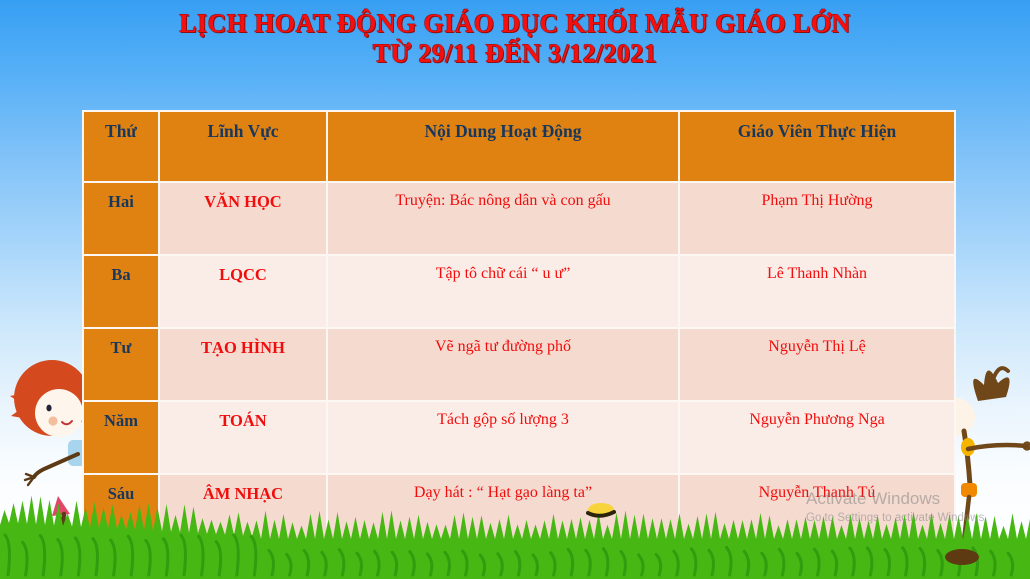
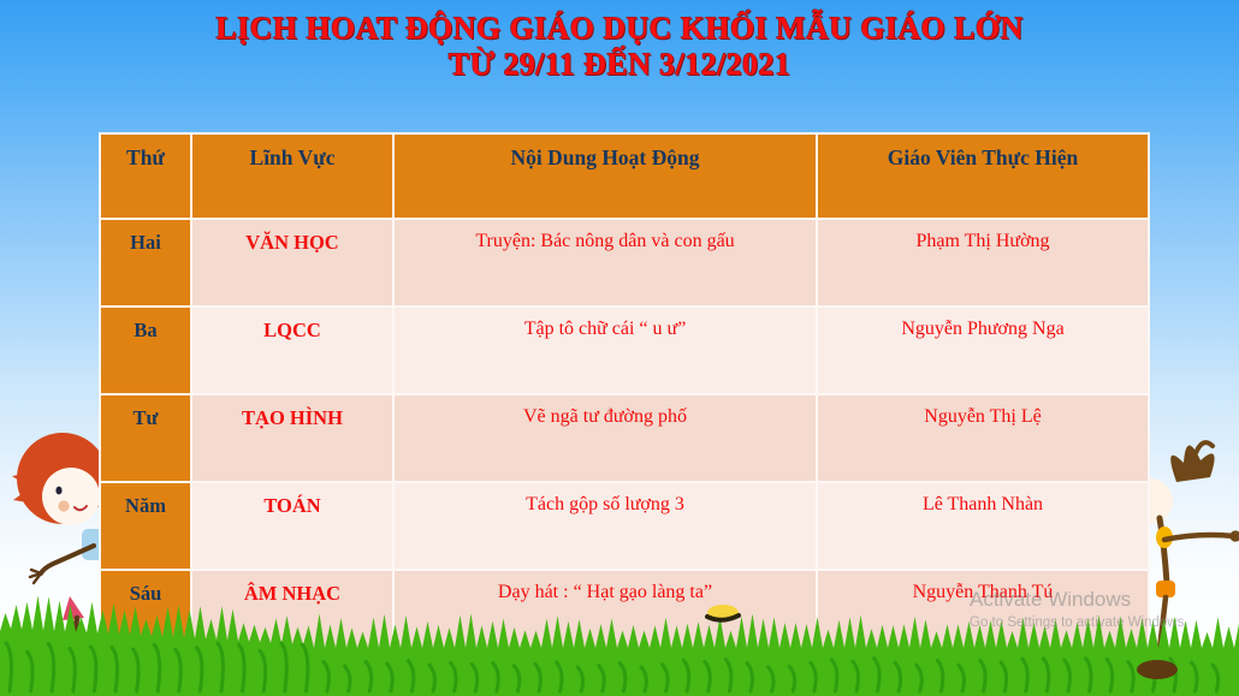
  LỊCH HOAT ĐỘNG GIÁO DỤC KHỐI MẪU GIÁO LỚN
  TỪ 29/11 ĐẾN 3/12/2021
  Thứ
  Lĩnh Vực
  Nội Dung Hoạt Động
  Giáo Viên Thực Hiện
  Hai
  VĂN HỌC
  Truyện: Bác nông dân và con gấu
  Phạm Thị Hường
  Ba
  LQCC
  Tập tô chữ cái “ u ư”
- Lê Thanh Nhàn
+ Nguyễn Phương Nga
  Tư
  TẠO HÌNH
  Vẽ ngã tư đường phố
  Nguyễn Thị Lệ
  Năm
  TOÁN
  Tách gộp số lượng 3
- Nguyễn Phương Nga
+ Lê Thanh Nhàn
  Sáu
  ÂM NHẠC
  Dạy hát : “ Hạt gạo làng ta”
  Nguyễn Thanh Tú
  Activate Windows
  Go to Settings to activate Windows.
